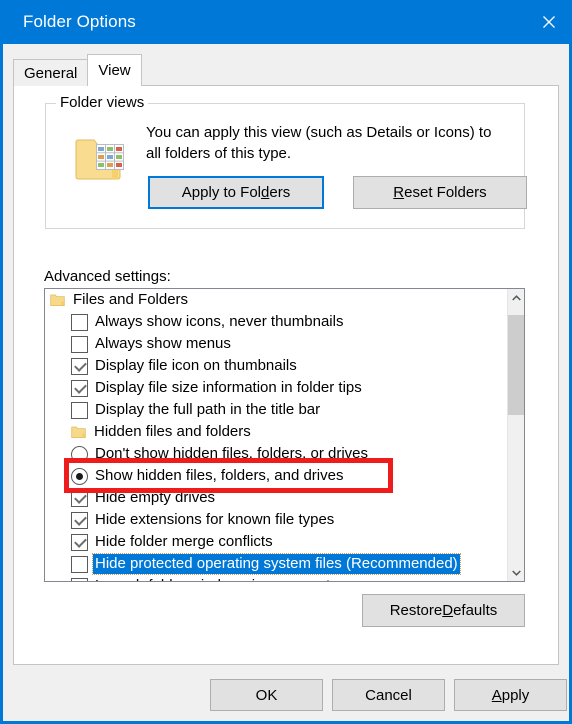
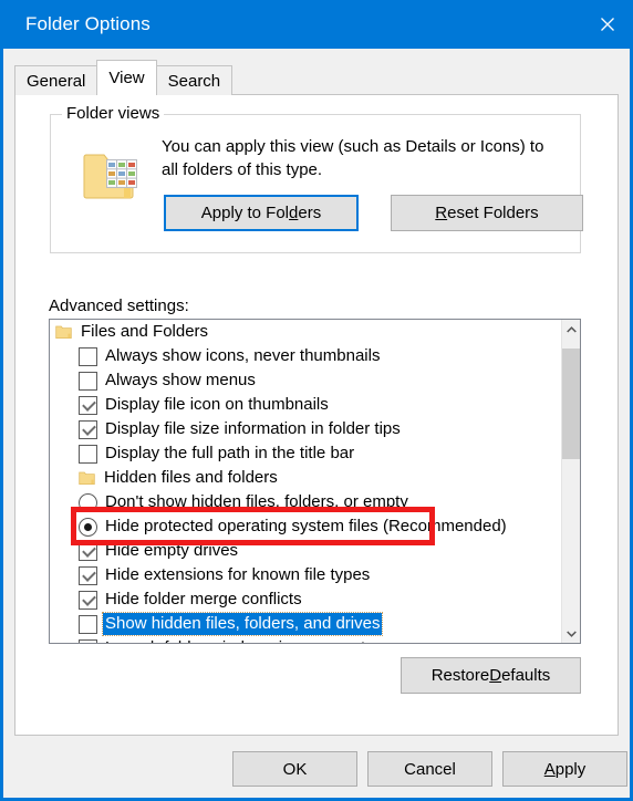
  Folder Options
  General
  View
+ Search
  Folder views
  You can apply this view (such as Details or Icons) to all folders of this type.
  Apply to Fol
  d
  ers
  R
  eset Folders
  Advanced settings:
  Files and Folders
  Always show icons, never thumbnails
  Always show menus
  Display file icon on thumbnails
  Display file size information in folder tips
  Display the full path in the title bar
  Hidden files and folders
- Don't show hidden files, folders, or drives
+ Don't show hidden files, folders, or empty
- Show hidden files, folders, and drives
+ Hide protected operating system files (Recommended)
  Hide empty drives
  Hide extensions for known file types
  Hide folder merge conflicts
- Hide protected operating system files (Recommended)
+ Show hidden files, folders, and drives
  Restore
  D
  efaults
  OK
  Cancel
  A
  pply
